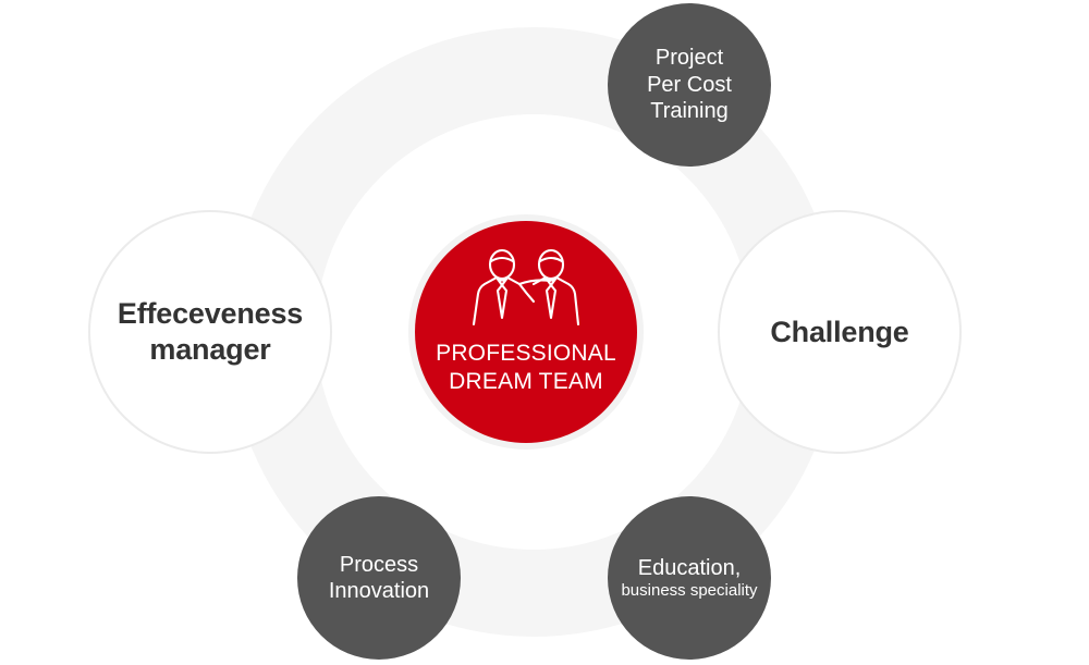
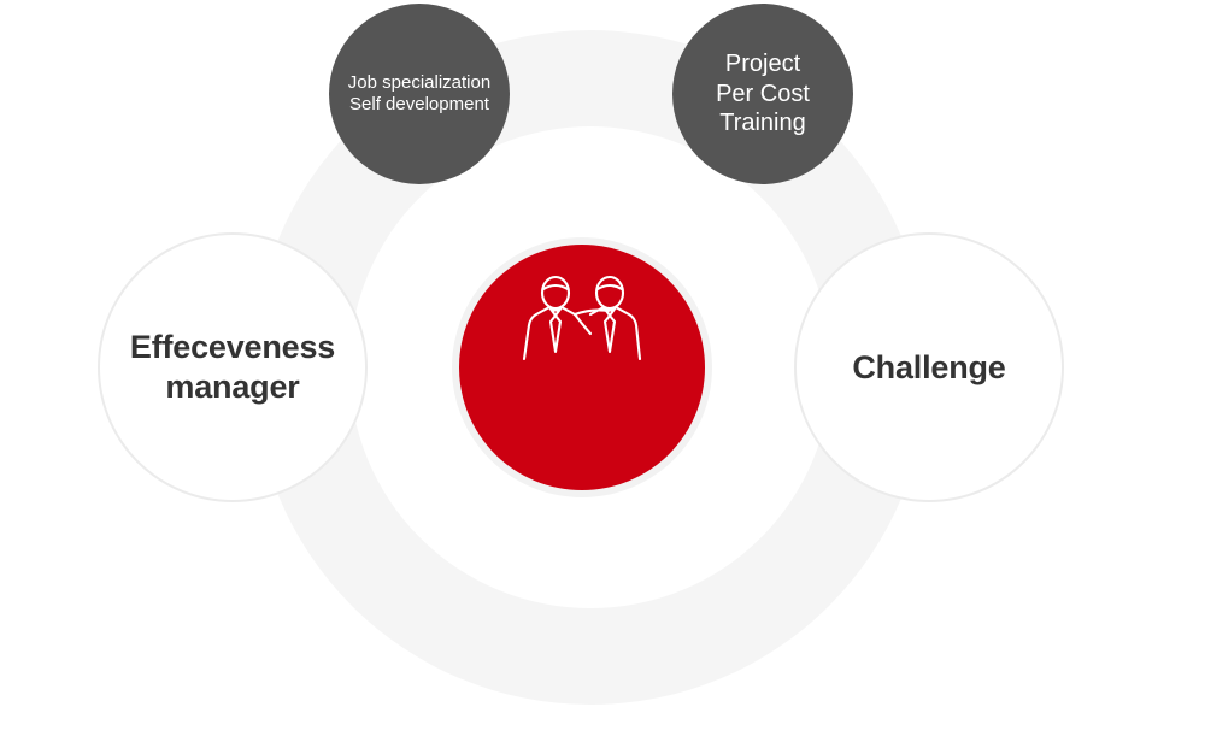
+ Job specialization
+ Self development
  Project
  Per Cost
  Training
  Effeceveness
  manager
  Challenge
- Process
- Innovation
- Education,
- business speciality
- PROFESSIONAL
- DREAM TEAM
